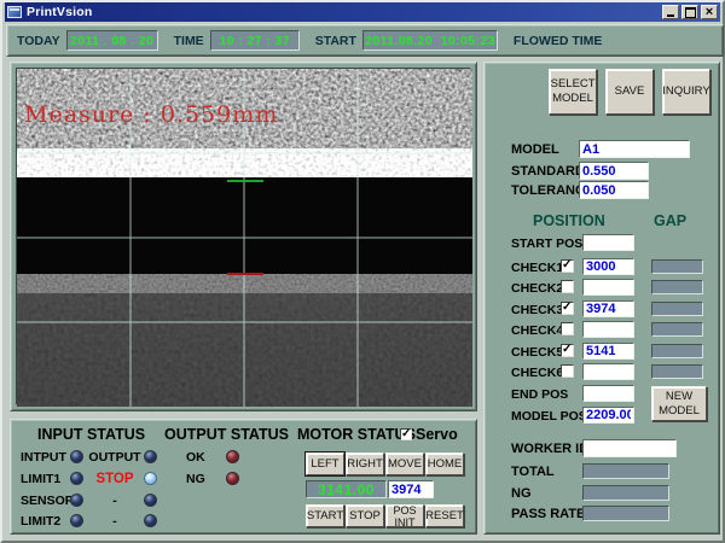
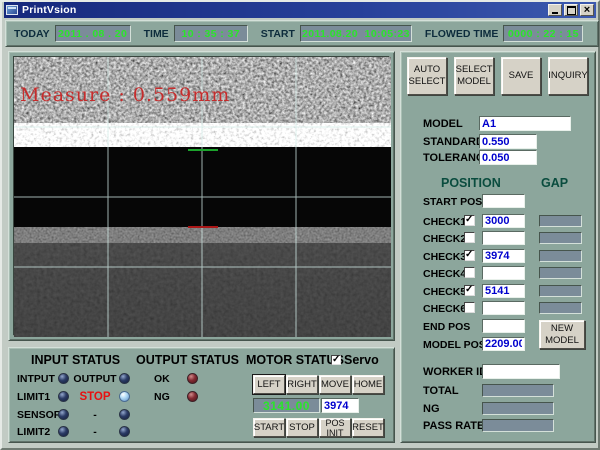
  PrintVsion
  TODAY
  2011 . 08 . 20
  TIME
- 10 : 27 : 37
+ 10 : 35 : 37
  START
  2011.08.20 10:05:23
  FLOWED TIME
+ 0000 : 22 : 15
  Measure : 0.559mm
+ AUTO SELECT
  SELECT MODEL
  SAVE
  INQUIRY
  MODEL
  A1
  STANDAR
  0.550
  TOLERAN
  0.050
  POSITION
  GAP
  START POS
  CHECK
  3000
  CHECK
  CHECK
  3974
  CHECK
  CHECK
  5141
  CHECK
  END POS
  MODEL PO
  2209.00
  NEW MODEL
  WORKER I
  TOTAL
  NG
  PASS RATE
  INPUT STATUS
  OUTPUT STATUS
  MOTOR STAT
  Servo
  INTPUT
  OUTPUT
  LIMIT1
  STOP
  SENSO
  -
  LIMIT2
  -
  OK
  NG
  LEFT
  RIGHT
  MOVE
  HOME
  3141.00
  3974
  START
  STOP
  POS INIT
  RESET
